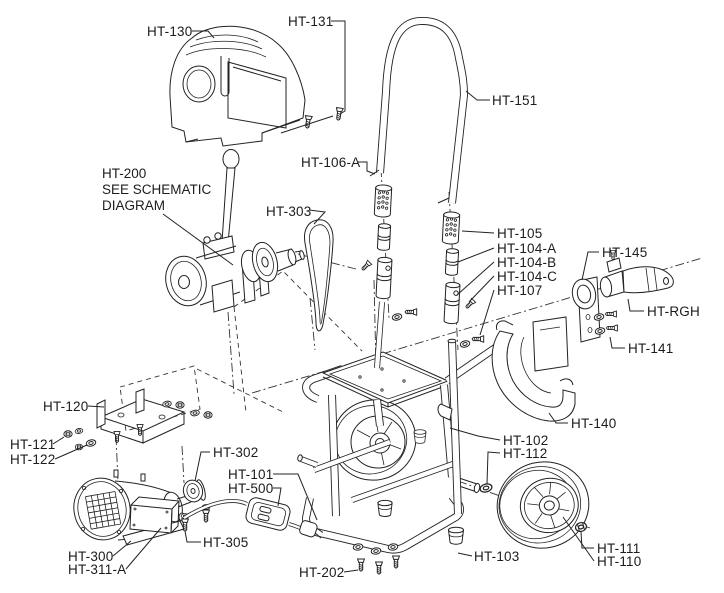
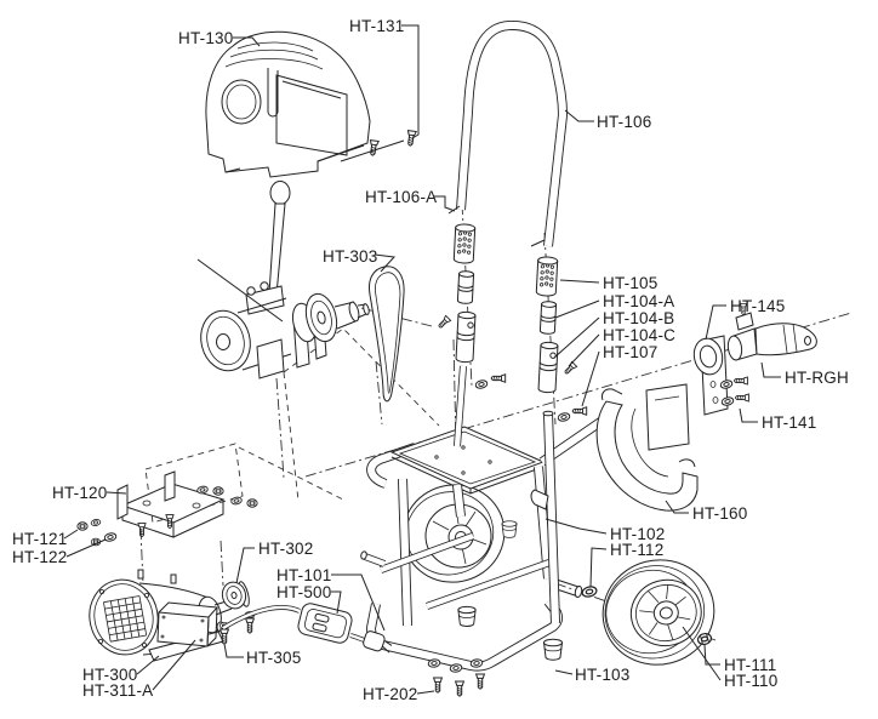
  HT-130
  HT-131
- HT-151
+ HT-106
  HT-106-A
- HT-200
- SEE SCHEMATIC
- DIAGRAM
  HT-303
  HT-105
  HT-104-A
  HT-104-B
  HT-104-C
  HT-107
  HT-145
  HT-RGH
  HT-141
- HT-140
+ HT-160
  HT-120
  HT-121
  HT-122
  HT-302
  HT-101
  HT-500
  HT-305
  HT-300
  HT-311-A
  HT-202
  HT-102
  HT-112
  HT-103
  HT-111
  HT-110
